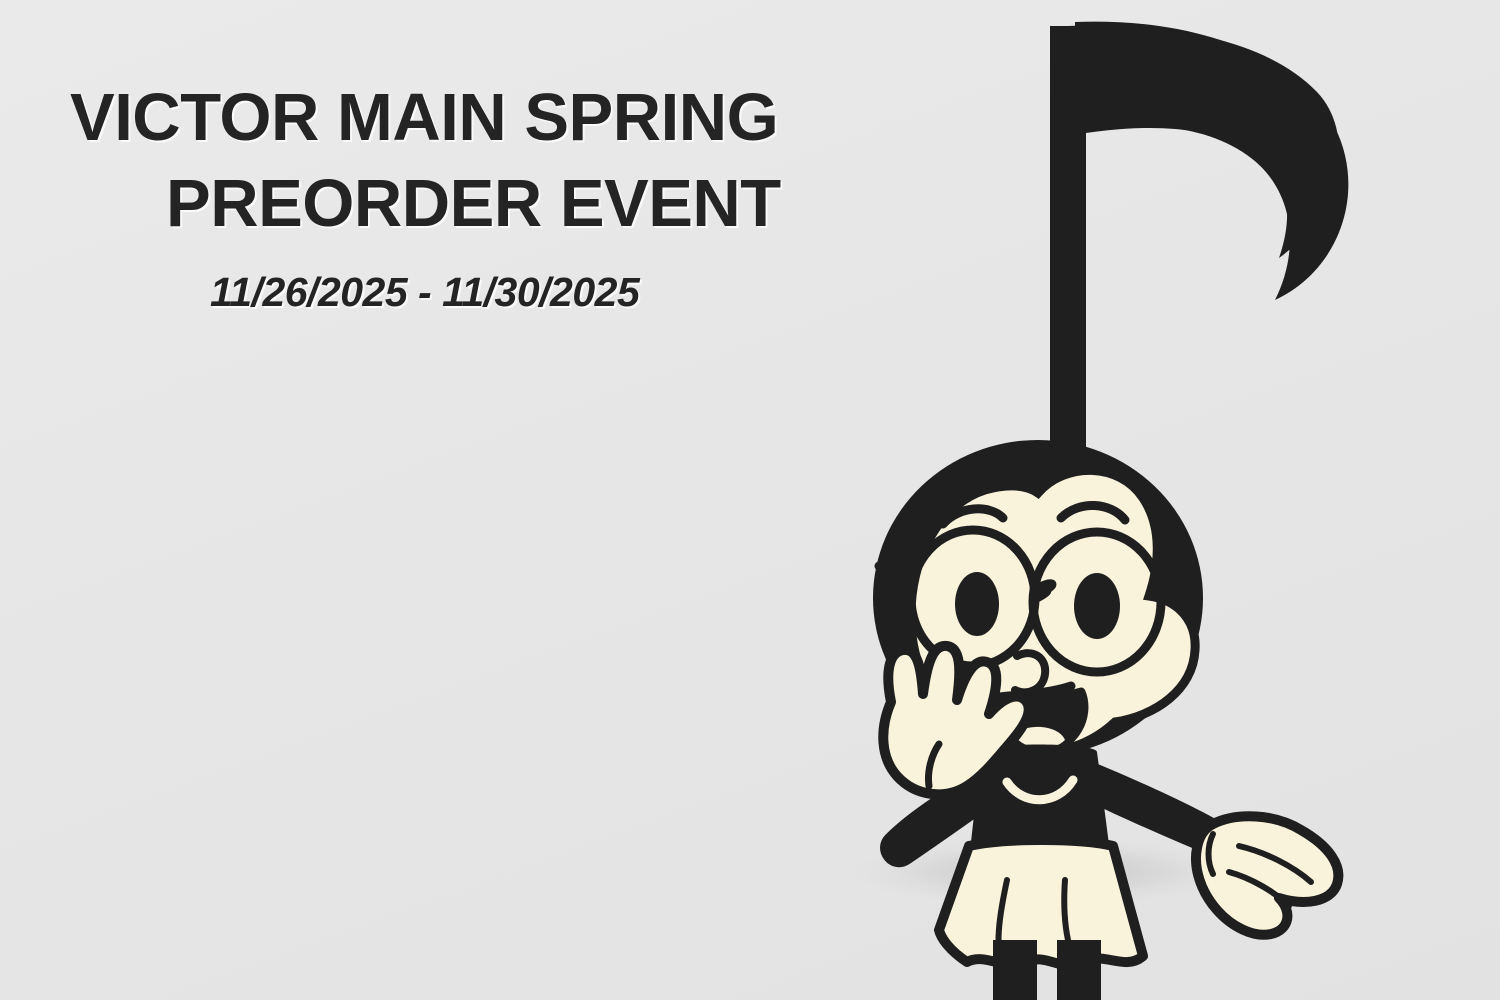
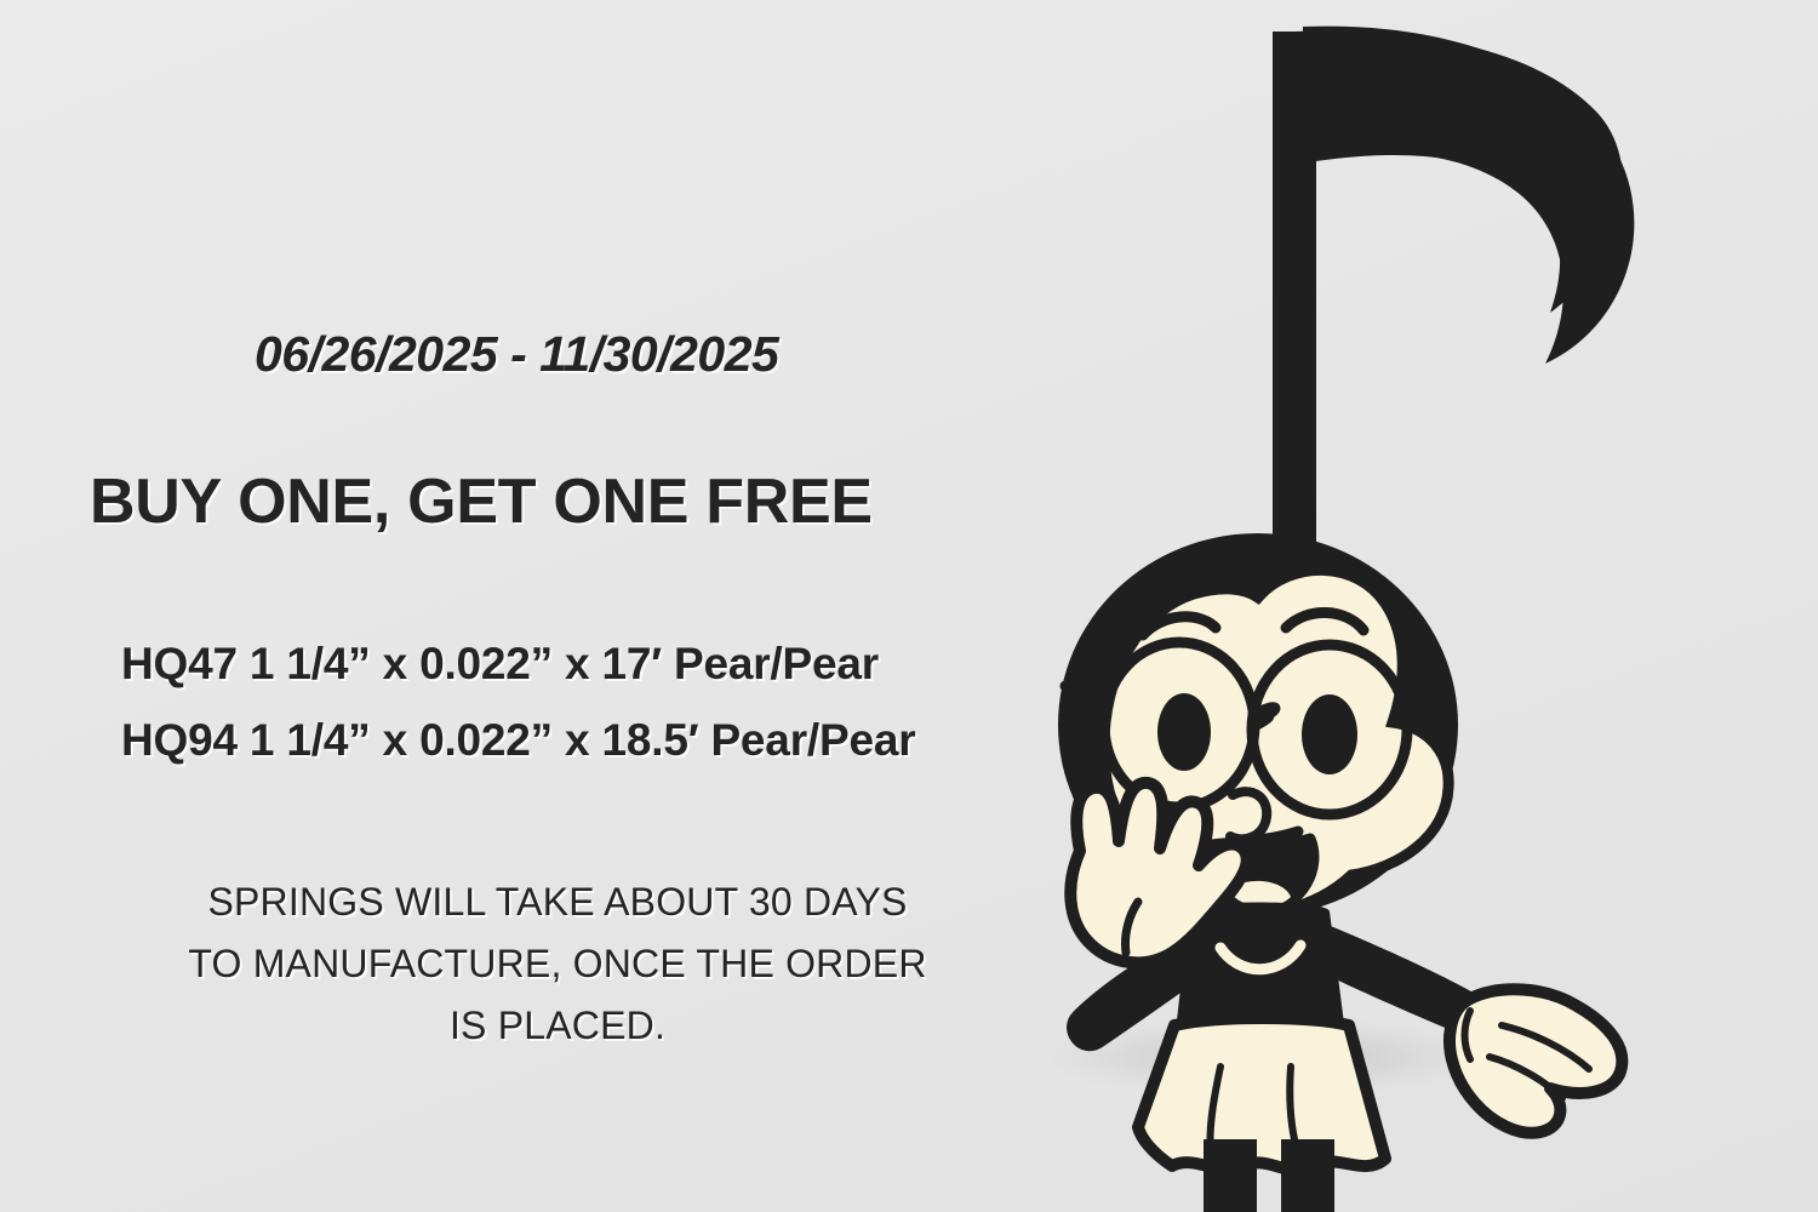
- VICTOR MAIN SPRING
- PREORDER EVENT
- 11/26/2025 - 11/30/2025
+ 06/26/2025 - 11/30/2025
+ BUY ONE, GET ONE FREE
+ HQ47 1 1/4” x 0.022” x 17′ Pear/Pear
+ HQ94 1 1/4” x 0.022” x 18.5′ Pear/Pear
+ SPRINGS WILL TAKE ABOUT 30 DAYS
+ TO MANUFACTURE, ONCE THE ORDER
+ IS PLACED.
